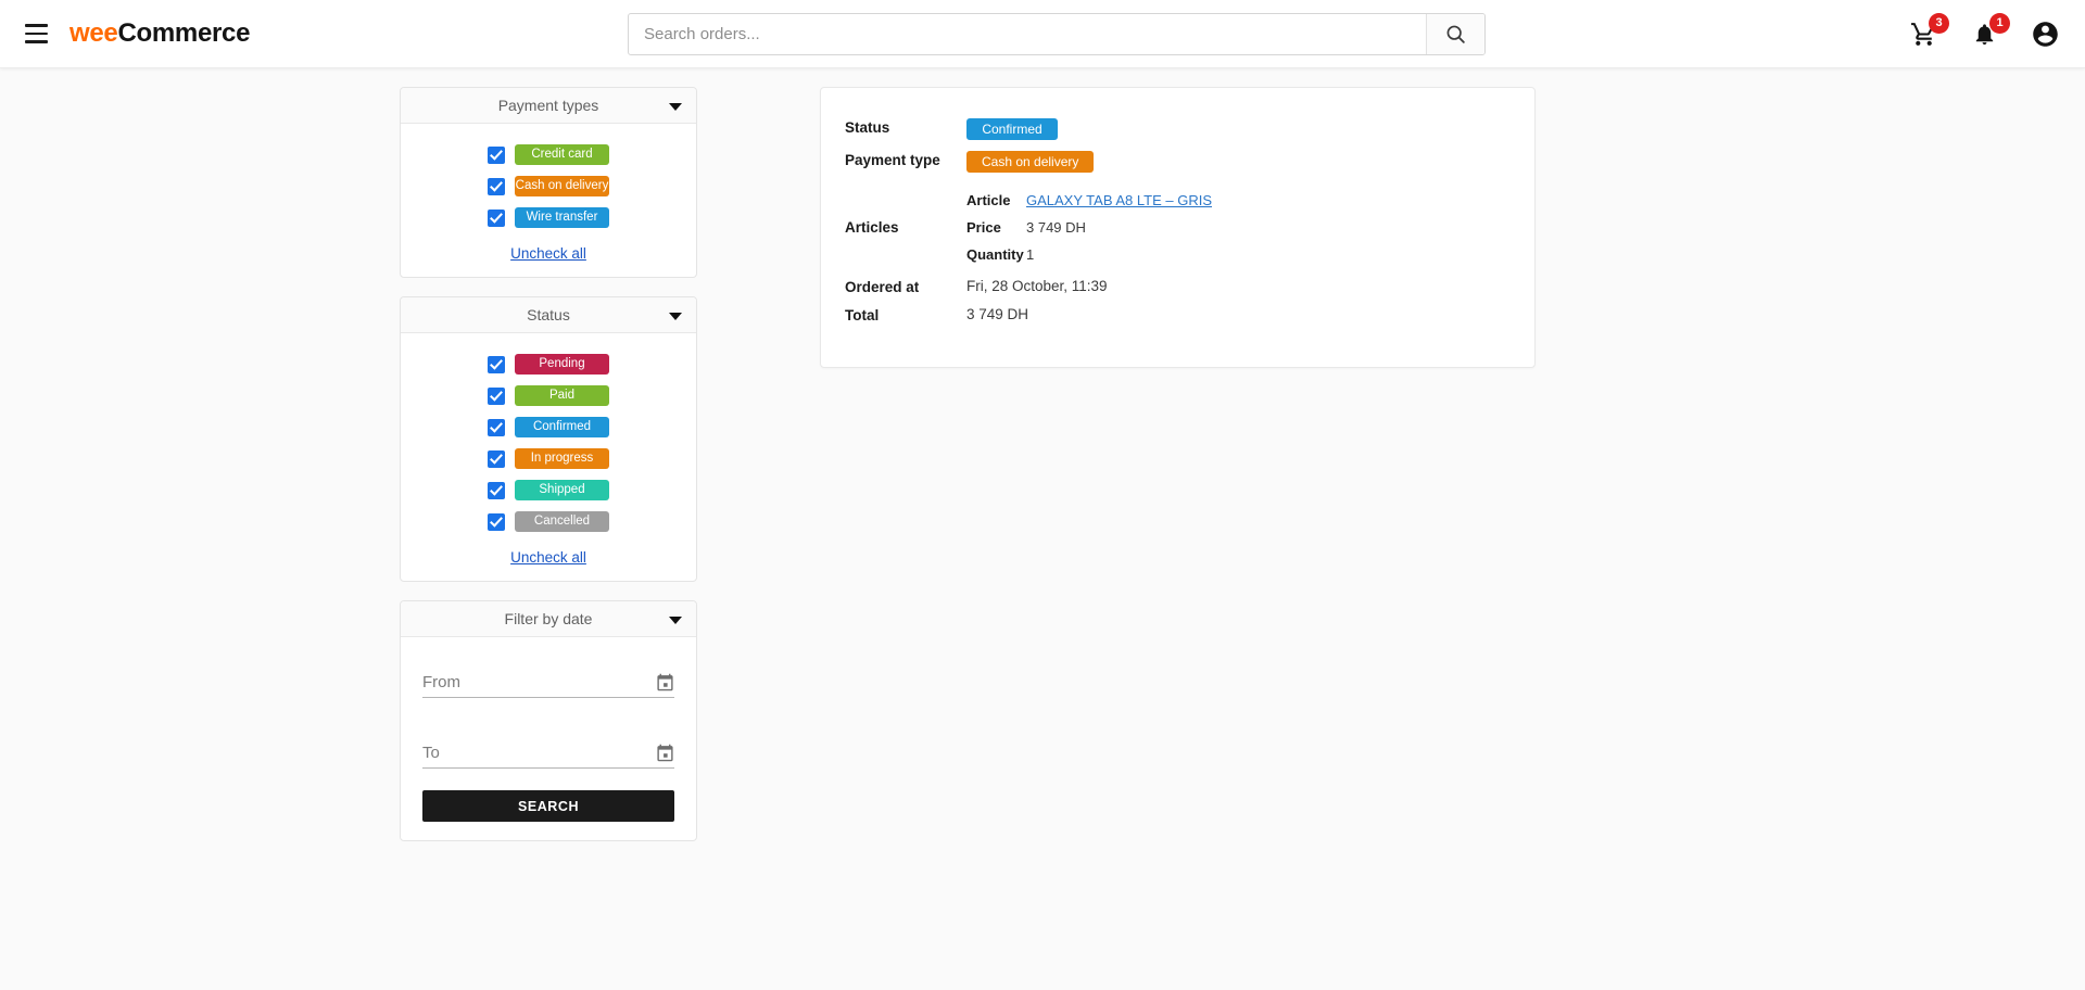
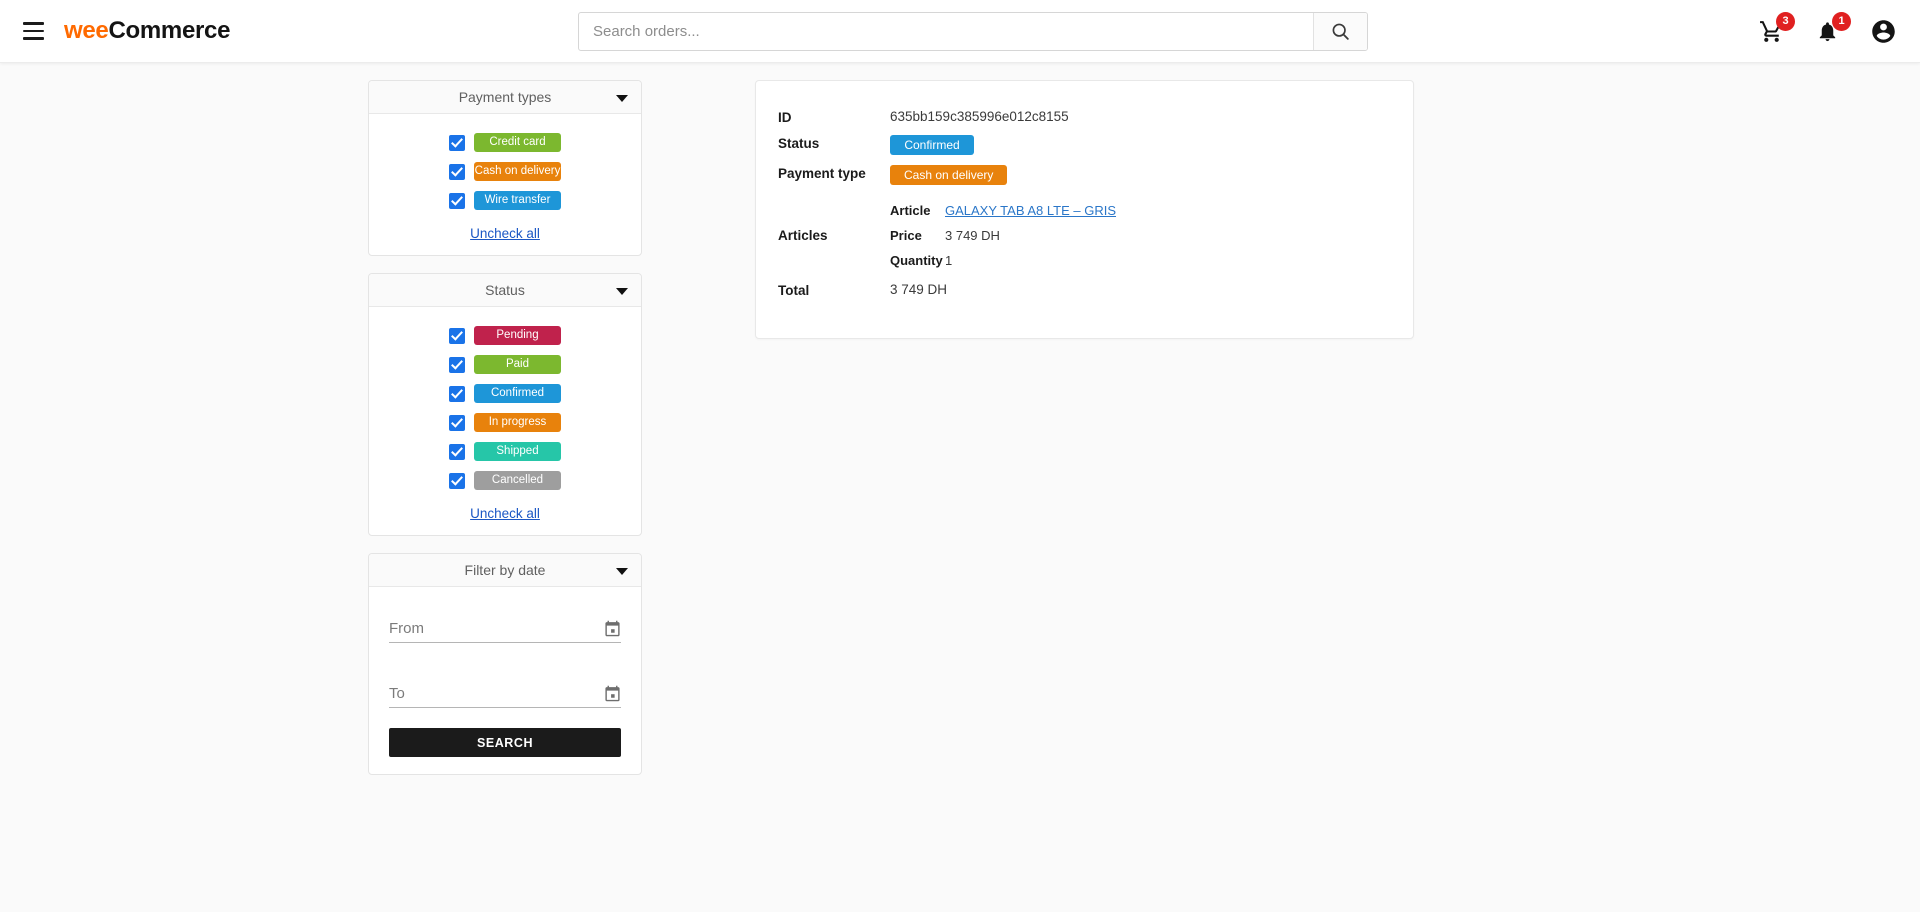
  weeCommerce
  Search orders...
  3
  1
  Payment types
  Credit card
  Cash on delivery
  Wire transfer
  Uncheck all
  Status
  Pending
  Paid
  Confirmed
  In progress
  Shipped
  Cancelled
  Uncheck all
  Filter by date
  From
  To
  SEARCH
+ ID
+ 635bb159c385996e012c8155
  Status
  Confirmed
  Payment type
  Cash on delivery
  Articles
  Article
  GALAXY TAB A8 LTE – GRIS
  Price
  3 749 DH
  Quantity
  1
- Ordered at
- Fri, 28 October, 11:39
  Total
  3 749 DH
